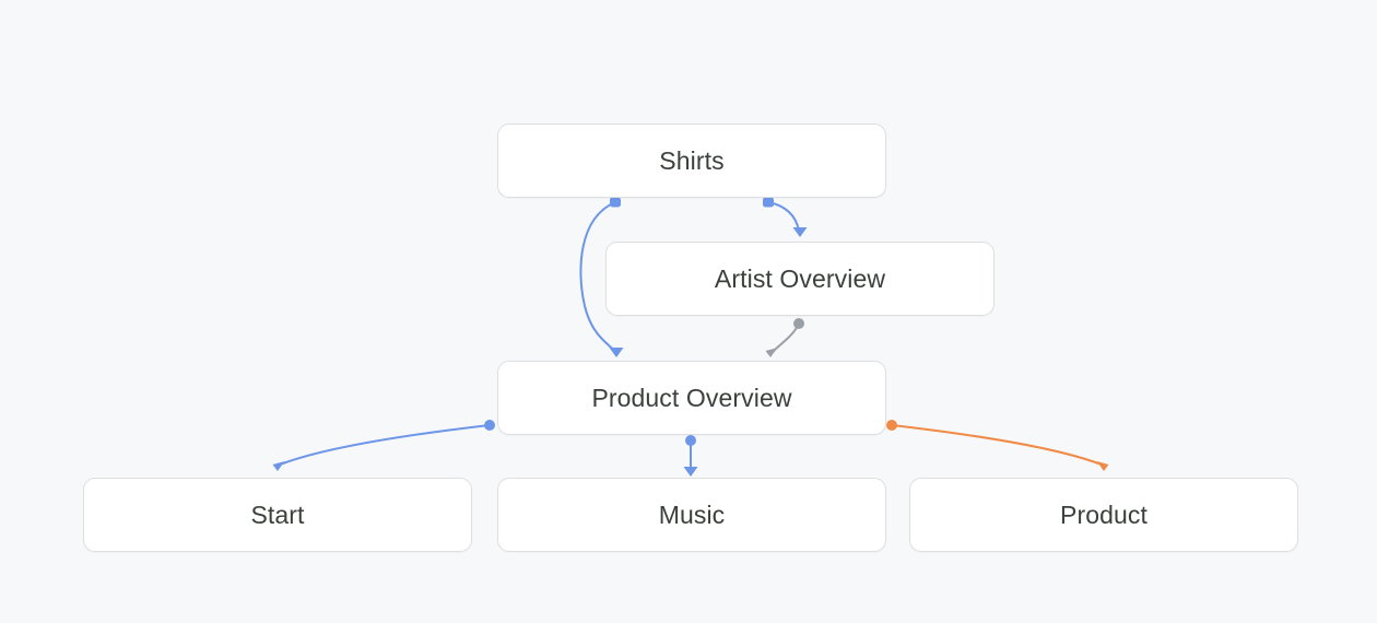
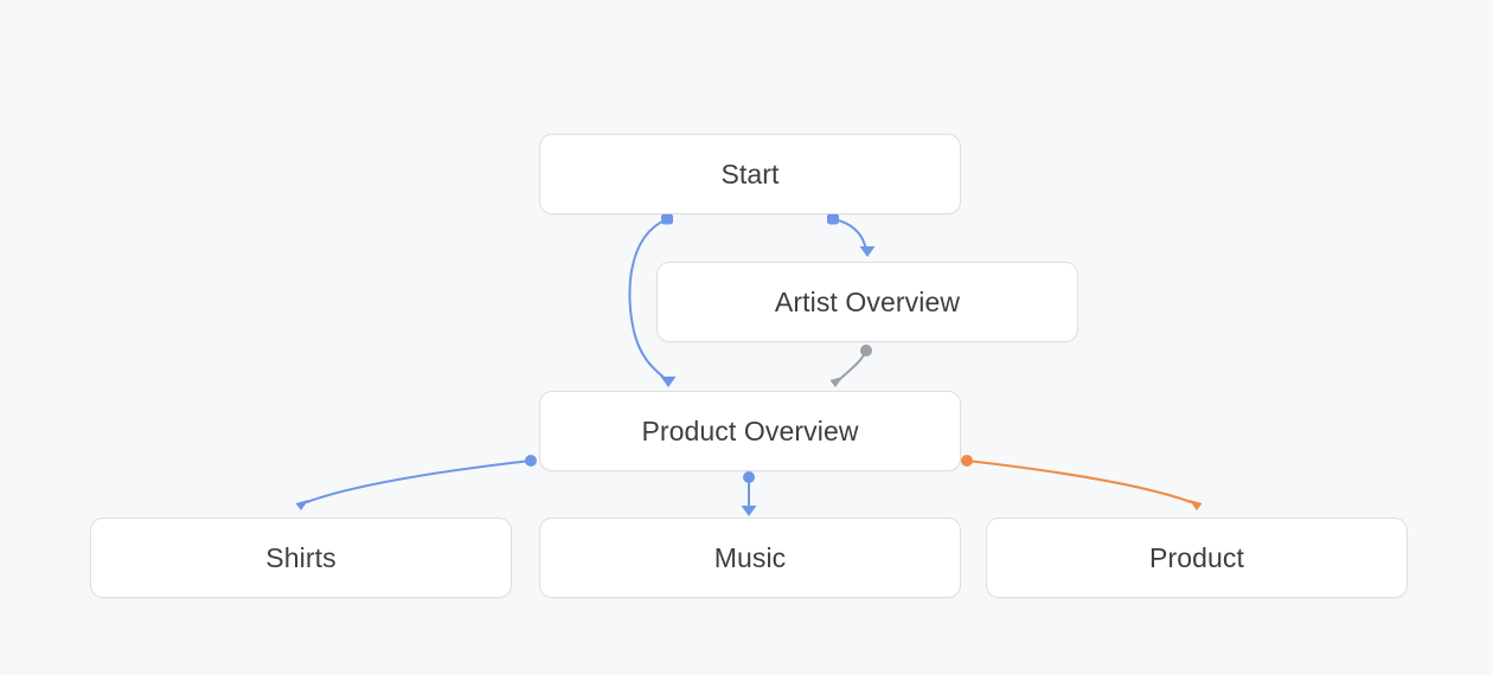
- Shirts
+ Start
  Artist Overview
  Product Overview
- Start
+ Shirts
  Music
  Product
